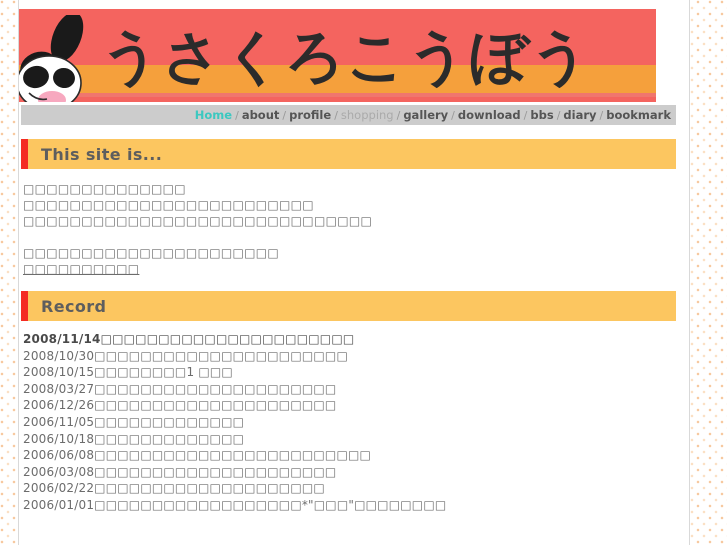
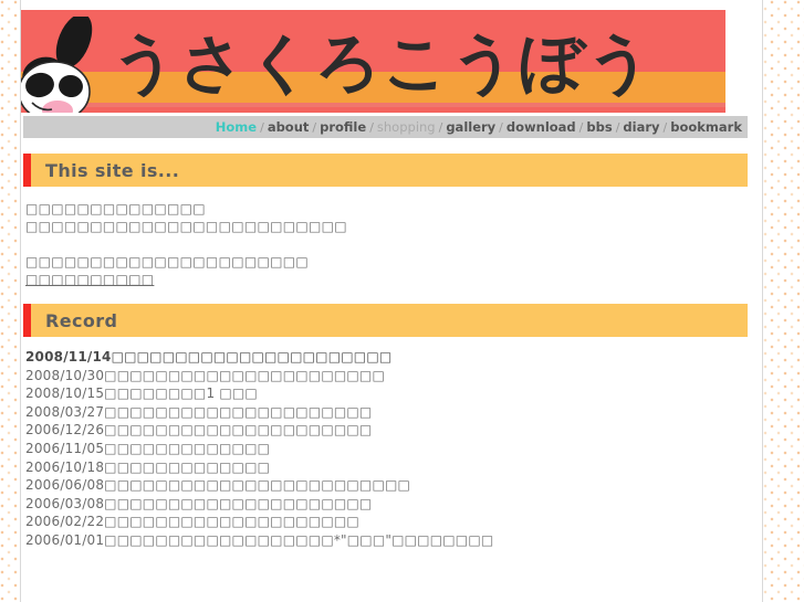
  うさくろこうぼう
  Home / about / profile / shopping / gallery / download / bbs / diary / bookmark
  This site is...
  □□□□□□□□□□□□□□
  □□□□□□□□□□□□□□□□□□□□□□□□□
- □□□□□□□□□□□□□□□□□□□□□□□□□□□□□□
  □□□□□□□□□□□□□□□□□□□□□□
  □□□□□□□□□□
  Record
  2008/11/14□□□□□□□□□□□□□□□□□□□□□□
  2008/10/30□□□□□□□□□□□□□□□□□□□□□□
  2008/10/15□□□□□□□□1 □□□
  2008/03/27□□□□□□□□□□□□□□□□□□□□□
  2006/12/26□□□□□□□□□□□□□□□□□□□□□
  2006/11/05□□□□□□□□□□□□□
  2006/10/18□□□□□□□□□□□□□
  2006/06/08□□□□□□□□□□□□□□□□□□□□□□□□
  2006/03/08□□□□□□□□□□□□□□□□□□□□□
  2006/02/22□□□□□□□□□□□□□□□□□□□□
  2006/01/01□□□□□□□□□□□□□□□□□□*"□□□"□□□□□□□□
